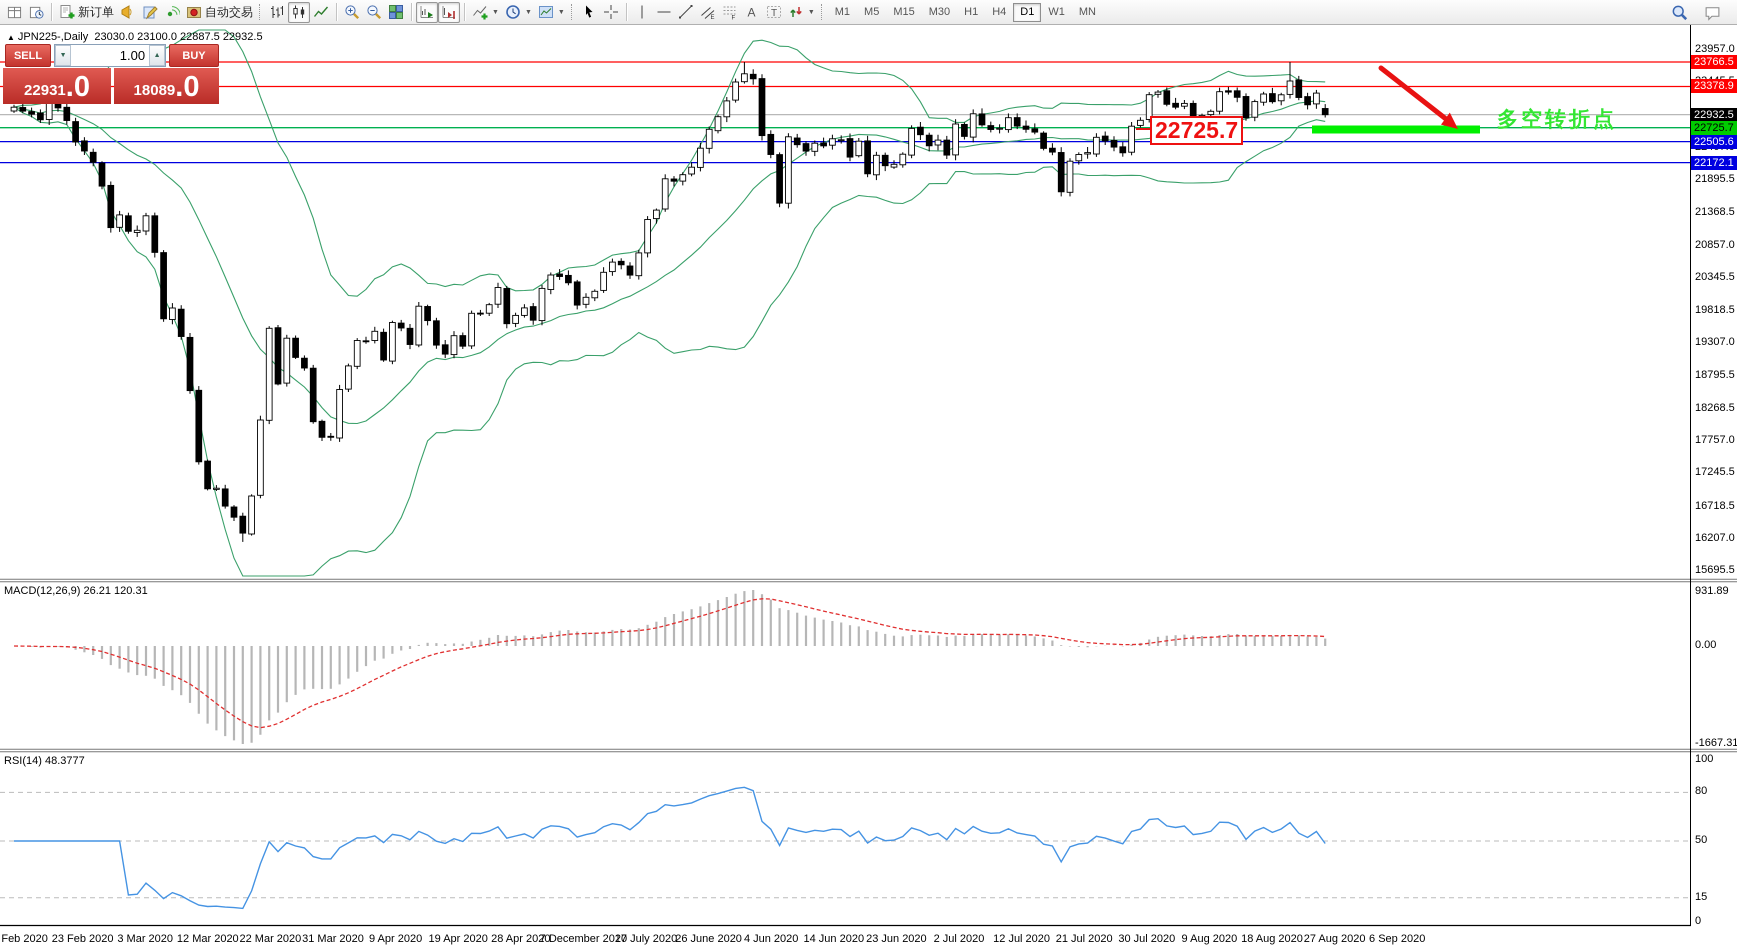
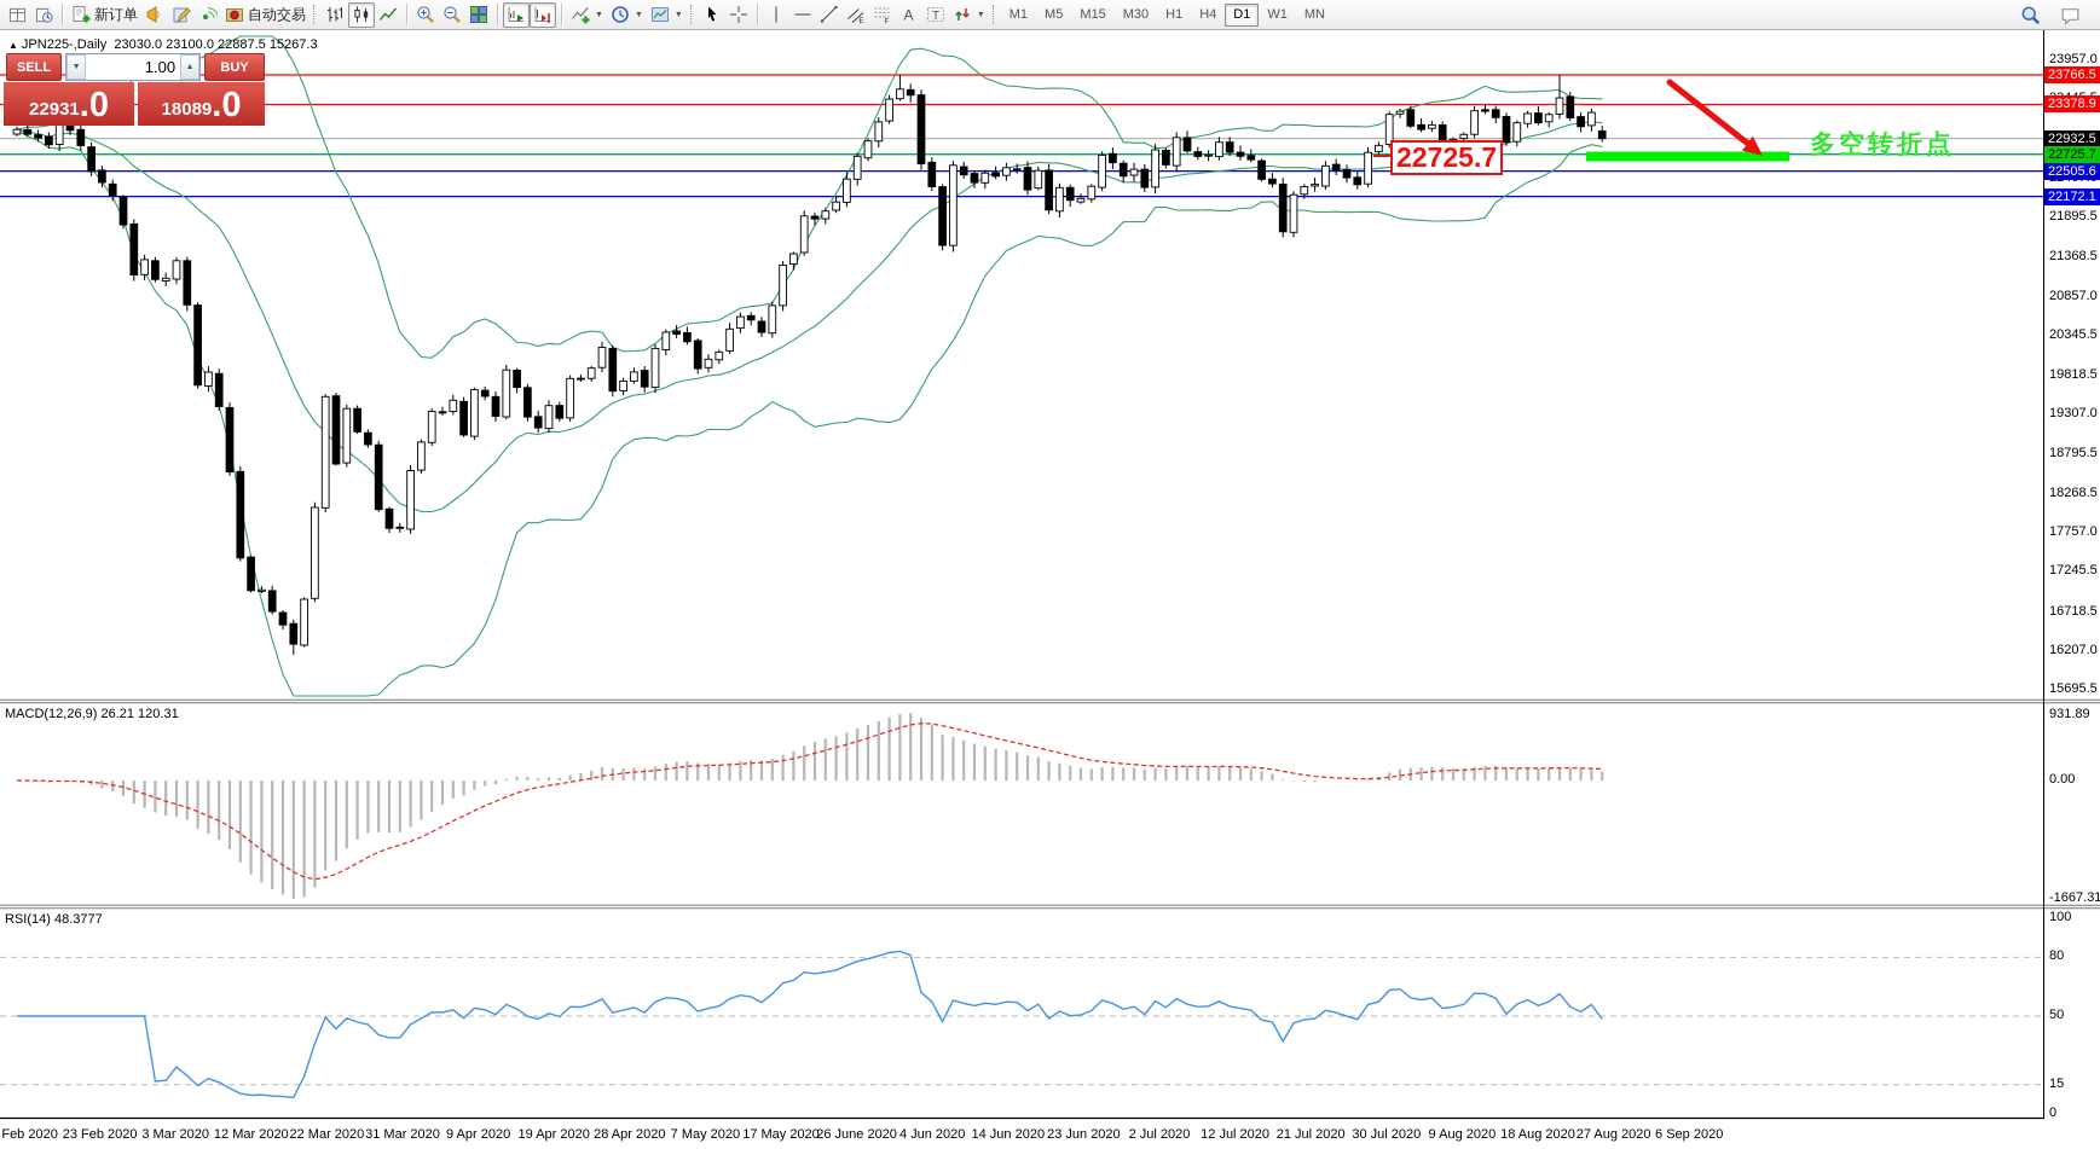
  新订单
  自动交易
  A
  T
  M1
  M5
  M15
  M30
  H1
  H4
  D1
  W1
  MN
- ▲ JPN225-,Daily 23030.0 23100.0 22887.5 22932.5
+ ▲ JPN225-,Daily 23030.0 23100.0 22887.5 15267.3
  SELL
  1.00
  BUY
  22931
  .0
  18089
  .0
  MACD(12,26,9) 26.21 120.31
  RSI(14) 48.3777
  22725.7
  多空转折点
  23957.0
  21895.5
  21368.5
  20857.0
  20345.5
  19818.5
  19307.0
  18795.5
  18268.5
  17757.0
  17245.5
  16718.5
  16207.0
  15695.5
  931.89
  0.00
  -1667.31
  100
  80
  50
  15
  0
  23766.5
  23378.9
  22932.5
  22725.7
  22505.6
  22172.1
  Feb 2020
  23 Feb 2020
  3 Mar 2020
  12 Mar 2020
  22 Mar 2020
  31 Mar 2020
  9 Apr 2020
  19 Apr 2020
  28 Apr 2020
- 7 December 2020
+ 7 May 2020
- 17 July 2020
+ 17 May 2020
  26 June 2020
  4 Jun 2020
  14 Jun 2020
  23 Jun 2020
  2 Jul 2020
  12 Jul 2020
  21 Jul 2020
  30 Jul 2020
  9 Aug 2020
  18 Aug 2020
  27 Aug 2020
  6 Sep 2020
